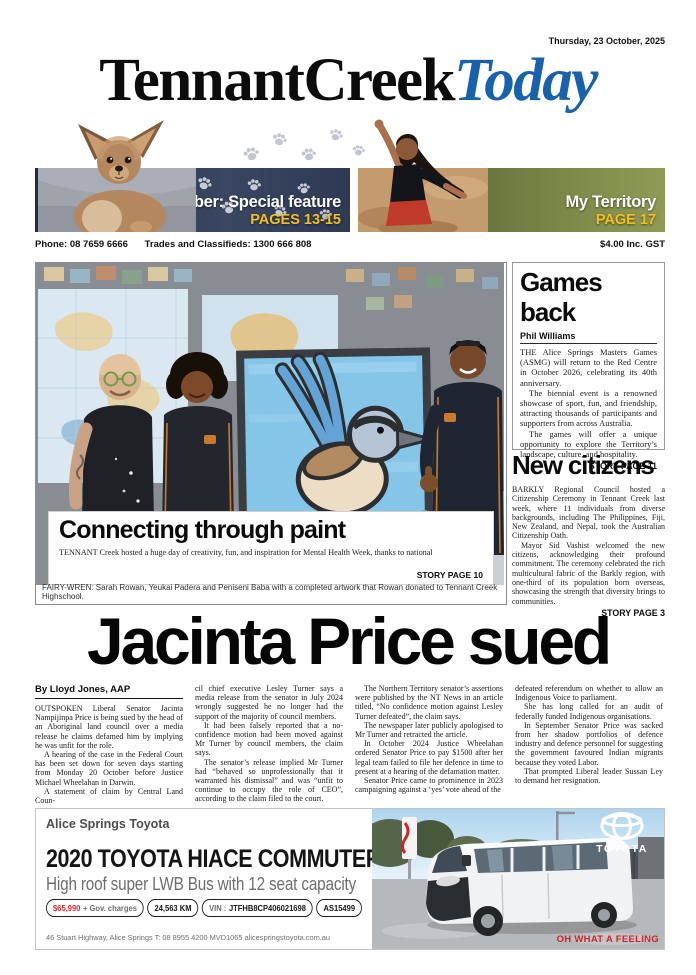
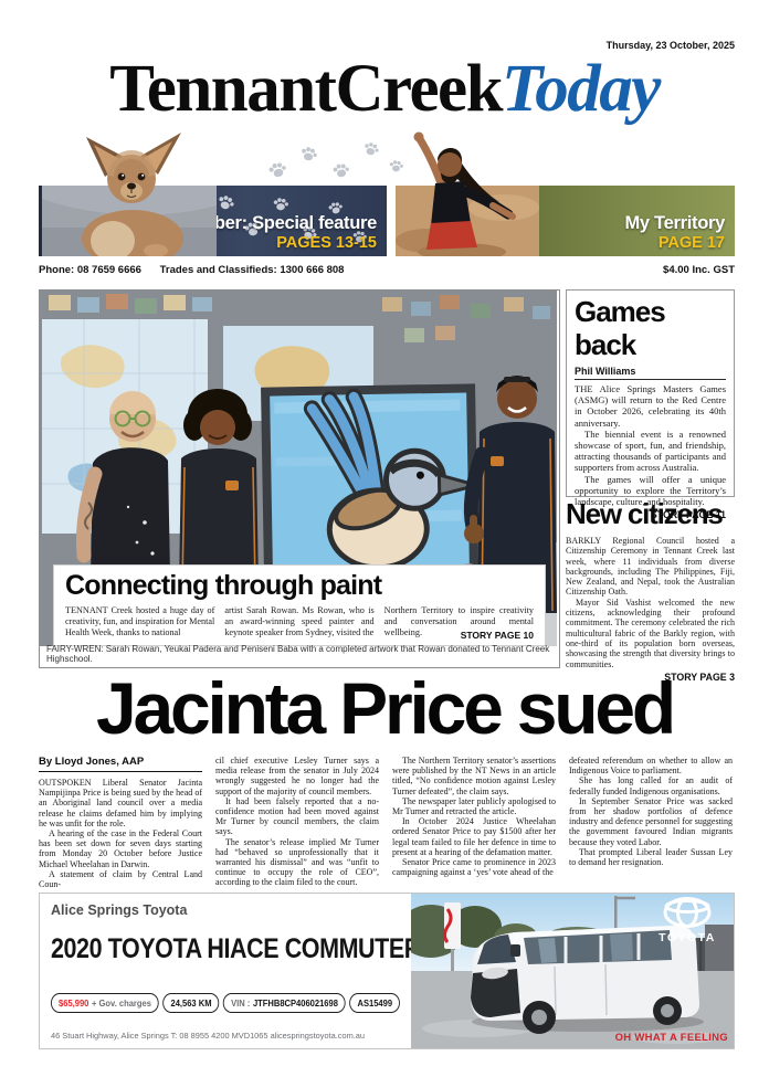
  Thursday, 23 October, 2025
  TennantCreekToday
  ber: Special feature
  PAGES 13-15
  My Territory
  PAGE 17
  Phone: 08 7659 6666 Trades and Classifieds: 1300 666 808
  $4.00 Inc. GST
  Connecting through paint
  TENNANT Creek hosted a huge day of creativity, fun, and inspiration for Mental Health Week, thanks to national
+ artist Sarah Rowan. Ms Rowan, who is an award-winning speed painter and keynote speaker from Sydney, visited the
+ Northern Territory to inspire creativity and conversation around mental wellbeing.
  STORY PAGE 10
  FAIRY-WREN: Sarah Rowan, Yeukai Padera and Peniseni Baba with a completed artwork that Rowan donated to Tennant Creek Highschool.
  Games back
  Phil Williams
  THE Alice Springs Masters Games (ASMG) will return to the Red Centre in October 2026, celebrating its 40th anniversary.
  The biennial event is a renowned showcase of sport, fun, and friendship, attracting thousands of participants and supporters from across Australia.
  The games will offer a unique opportunity to explore the Territory’s landscape, culture, and hospitality.
  STORY PAGE 11
  New citizens
  BARKLY Regional Council hosted a Citizenship Ceremony in Tennant Creek last week, where 11 individuals from diverse backgrounds, including The Philippines, Fiji, New Zealand, and Nepal, took the Australian Citizenship Oath.
  Mayor Sid Vashist welcomed the new citizens, acknowledging their profound commitment. The ceremony celebrated the rich multicultural fabric of the Barkly region, with one-third of its population born overseas, showcasing the strength that diversity brings to communities.
  STORY PAGE 3
  Jacinta Price sued
  By Lloyd Jones, AAP
  OUTSPOKEN Liberal Senator Jacinta Nampijinpa Price is being sued by the head of an Aboriginal land council over a media release he claims defamed him by implying he was unfit for the role.
  A hearing of the case in the Federal Court has been set down for seven days starting from Monday 20 October before Justice Michael Wheelahan in Darwin.
  A statement of claim by Central Land Coun-
  cil chief executive Lesley Turner says a media release from the senator in July 2024 wrongly suggested he no longer had the support of the majority of council members.
  It had been falsely reported that a no-confidence motion had been moved against Mr Turner by council members, the claim says.
  The senator’s release implied Mr Turner had “behaved so unprofessionally that it warranted his dismissal” and was “unfit to continue to occupy the role of CEO”, according to the claim filed to the court.
  The Northern Territory senator’s assertions were published by the NT News in an article titled, “No confidence motion against Lesley Turner defeated”, the claim says.
  The newspaper later publicly apologised to Mr Turner and retracted the article.
  In October 2024 Justice Wheelahan ordered Senator Price to pay $1500 after her legal team failed to file her defence in time to present at a hearing of the defamation matter.
  Senator Price came to prominence in 2023 campaigning against a ‘yes’ vote ahead of the
  defeated referendum on whether to allow an Indigenous Voice to parliament.
  She has long called for an audit of federally funded Indigenous organisations.
  In September Senator Price was sacked from her shadow portfolios of defence industry and defence personnel for suggesting the government favoured Indian migrants because they voted Labor.
  That prompted Liberal leader Sussan Ley to demand her resignation.
  Alice Springs Toyota
  2020 TOYOTA HIACE COMMUTE
- High roof super LWB Bus with 12 seat capacity
  $65,990
  + Gov. charges
  24,563 KM
  VIN :
  JTFHB8CP406021698
  AS15499
  46 Stuart Highway, Alice Springs T: 08 8955 4200 MVD1065 alicespringstoyota.com.au
  TOYOTA
  OH WHAT A FEELING
